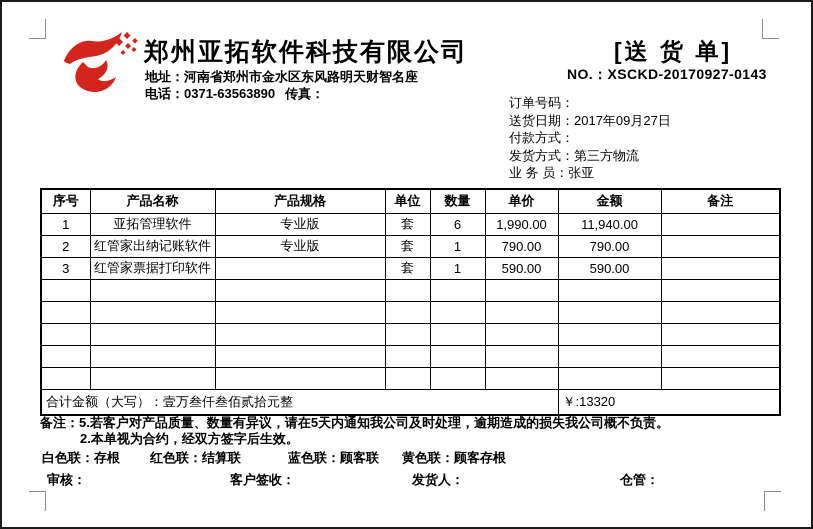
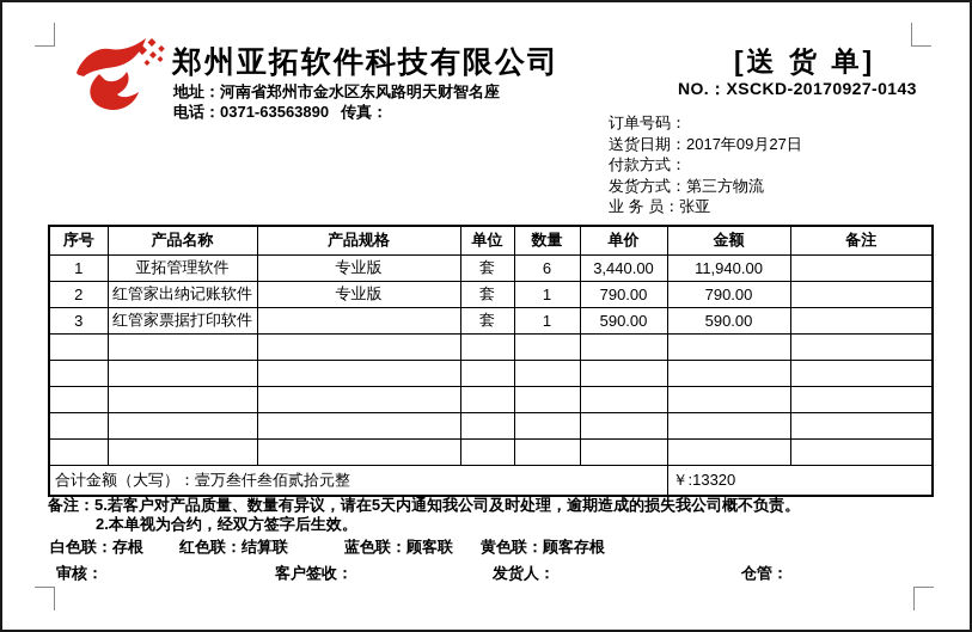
  郑州亚拓软件科技有限公司
  地址：河南省郑州市金水区东风路明天财智名座
  电话：0371-63563890 传真：
  [送 货 单]
  NO.：XSCKD-20170927-0143
  订单号码：
  送货日期：2017年09月27日
  付款方式：
  发货方式：第三方物流
  业 务 员：张亚
  序号	产品名称	产品规格	单位	数量	单价	金额	备注
- 1	亚拓管理软件	专业版	套	6	1,990.00	11,940.00
+ 1	亚拓管理软件	专业版	套	6	3,440.00	11,940.00
  2	红管家出纳记账软件	专业版	套	1	790.00	790.00
  3	红管家票据打印软件		套	1	590.00	590.00
  合计金额（大写）：壹万叁仟叁佰贰拾元整	￥:13320
  备注：5.若客户对产品质量、数量有异议，请在5天内通知我公司及时处理，逾期造成的损失我公司概不负责。
  2.本单视为合约，经双方签字后生效。
  白色联：存根
  红色联：结算联
  蓝色联：顾客联
  黄色联：顾客存根
  审核：
  客户签收：
  发货人：
  仓管：
